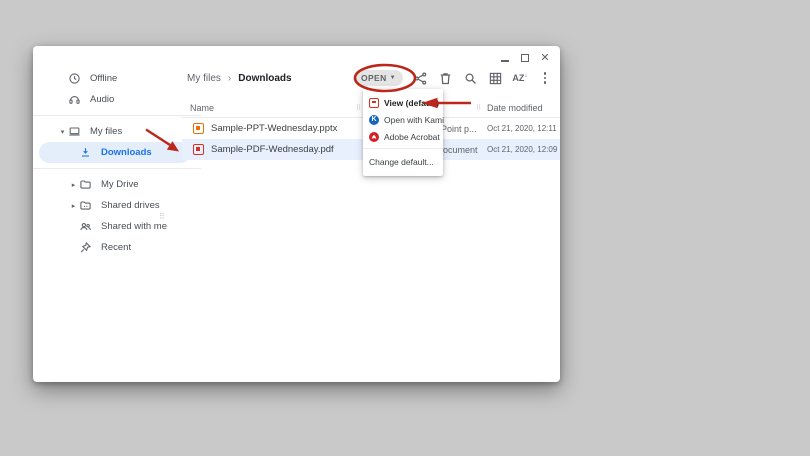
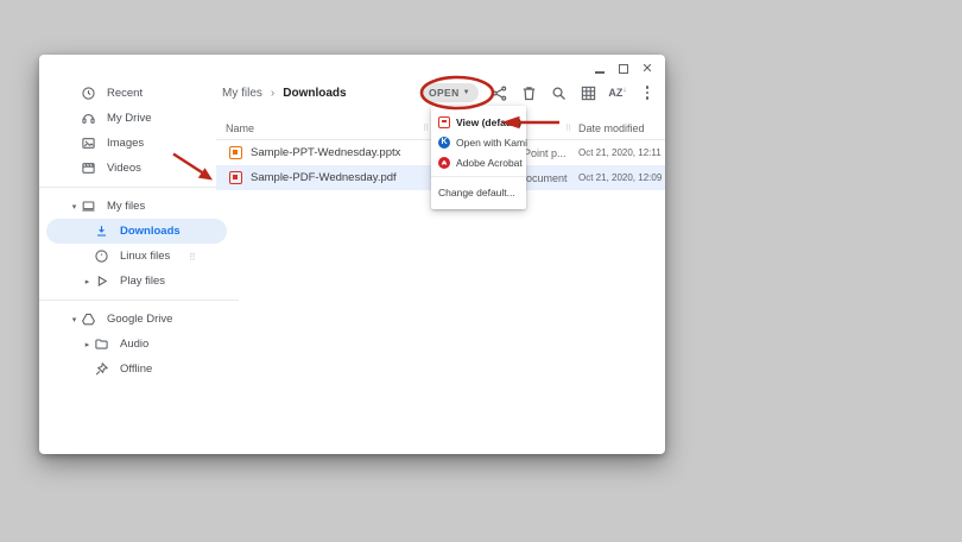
  ✕
- Offline
+ Recent
- Audio
+ My Drive
+ Images
+ Videos
  My files
  Downloads
+ Linux files
+ Play files
+ Google Drive
- My Drive
+ Audio
- Shared drives
- Shared with me
- Recent
+ Offline
  ⠿
  My files
  ›
  Downloads
  OPEN
  AZ
  Name
  Date modified
  Sample-PPT-Wednesday.pptx
  Point p...
  Oct 21, 2020, 12:11
  Sample-PDF-Wednesday.pdf
  ocument
  Oct 21, 2020, 12:09
  Open with Kami
  Adobe Acrobat
  Change default...
